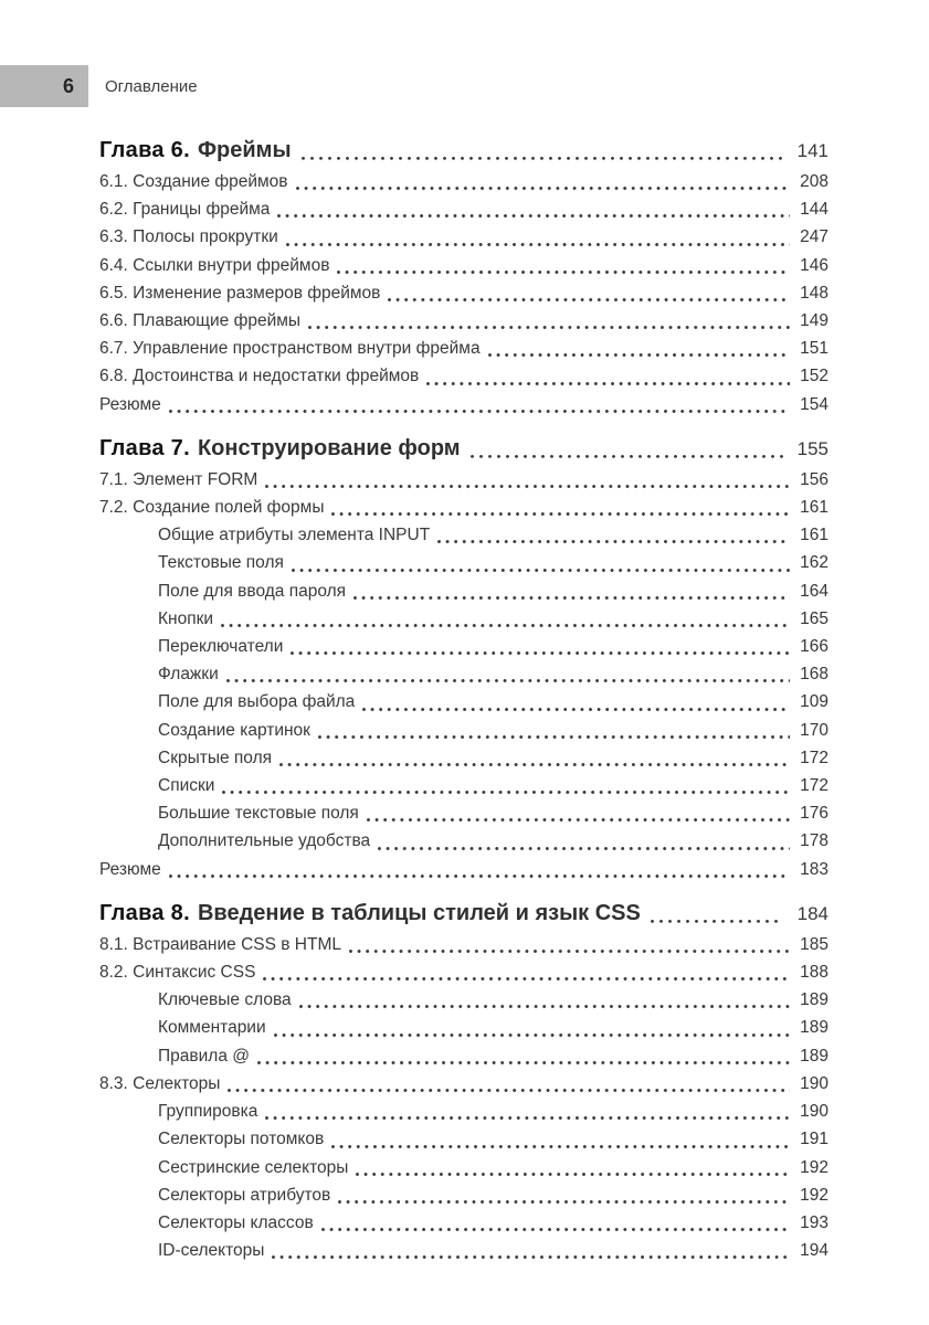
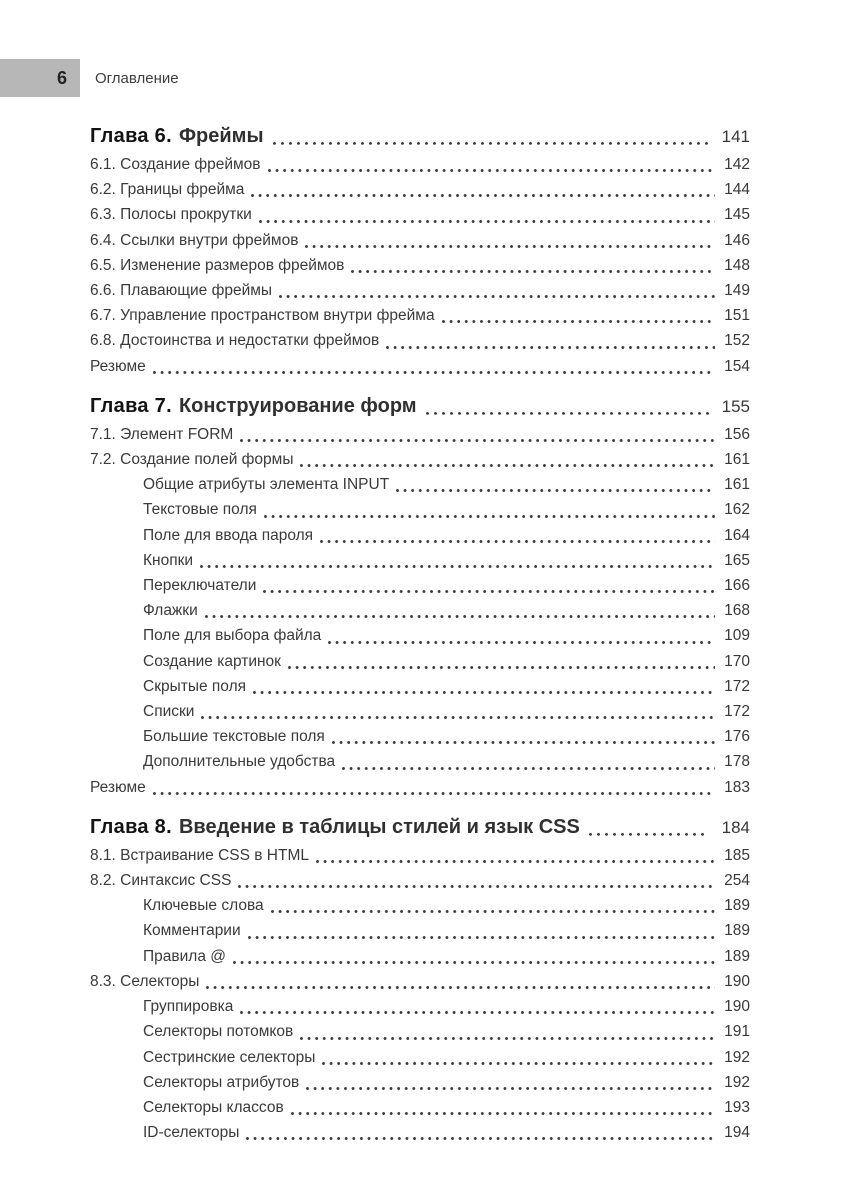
  6
  Оглавление
  Глава 6.
  Фреймы
  141
  6.1. Создание фреймов
- 208
+ 142
  6.2. Границы фрейма
  144
  6.3. Полосы прокрутки
- 247
+ 145
  6.4. Ссылки внутри фреймов
  146
  6.5. Изменение размеров фреймов
  148
  6.6. Плавающие фреймы
  149
  6.7. Управление пространством внутри фрейма
  151
  6.8. Достоинства и недостатки фреймов
  152
  Резюме
  154
  Глава 7.
  Конструирование форм
  155
  7.1. Элемент FORM
  156
  7.2. Создание полей формы
  161
  Общие атрибуты элемента INPUT
  161
  Текстовые поля
  162
  Поле для ввода пароля
  164
  Кнопки
  165
  Переключатели
  166
  Флажки
  168
  Поле для выбора файла
  109
  Создание картинок
  170
  Скрытые поля
  172
  Списки
  172
  Большие текстовые поля
  176
  Дополнительные удобства
  178
  Резюме
  183
  Глава 8.
  Введение в таблицы стилей и язык CSS
  184
  8.1. Встраивание CSS в HTML
  185
  8.2. Синтаксис CSS
- 188
+ 254
  Ключевые слова
  189
  Комментарии
  189
  Правила @
  189
  8.3. Селекторы
  190
  Группировка
  190
  Селекторы потомков
  191
  Сестринские селекторы
  192
  Селекторы атрибутов
  192
  Селекторы классов
  193
  ID-селекторы
  194
